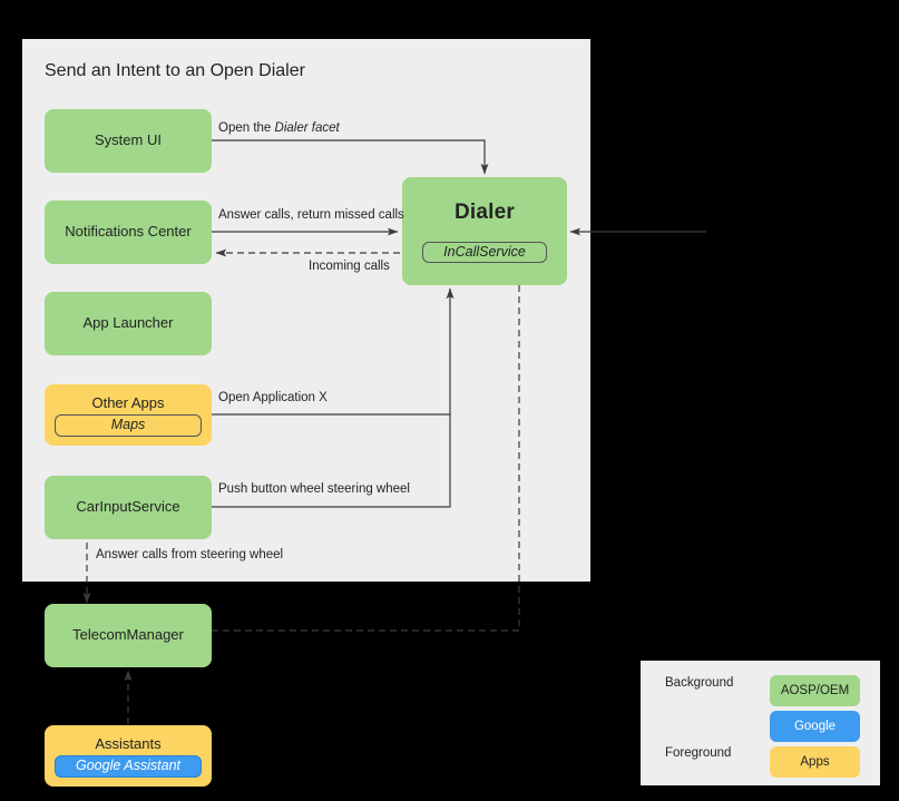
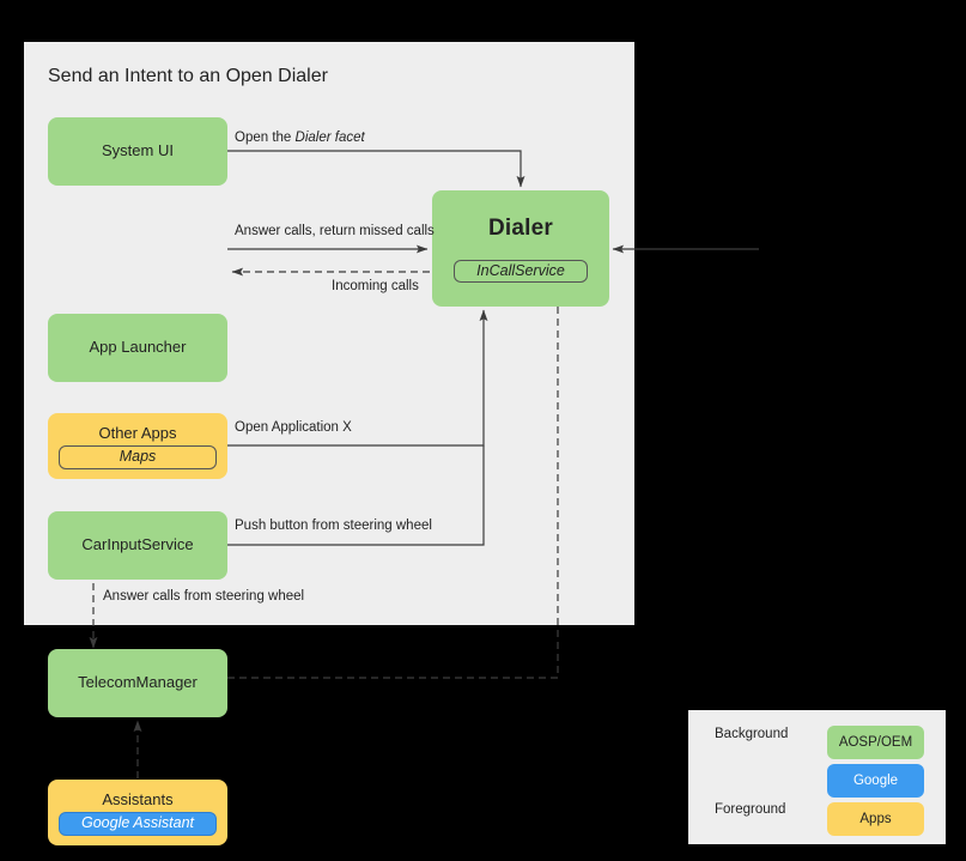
  Send an Intent to an Open Dialer
  System UI
- Notifications Center
  App Launcher
  Other Apps
  Maps
  CarInputService
  Dialer
  InCallService
  TelecomManager
  Assistants
  Google Assistant
  Open the Dialer facet
  Answer calls, return missed calls
  Incoming calls
  Open Application X
- Push button wheel steering wheel
+ Push button from steering wheel
  Answer calls from steering wheel
  Background
  Foreground
  AOSP/OEM
  Google
  Apps
